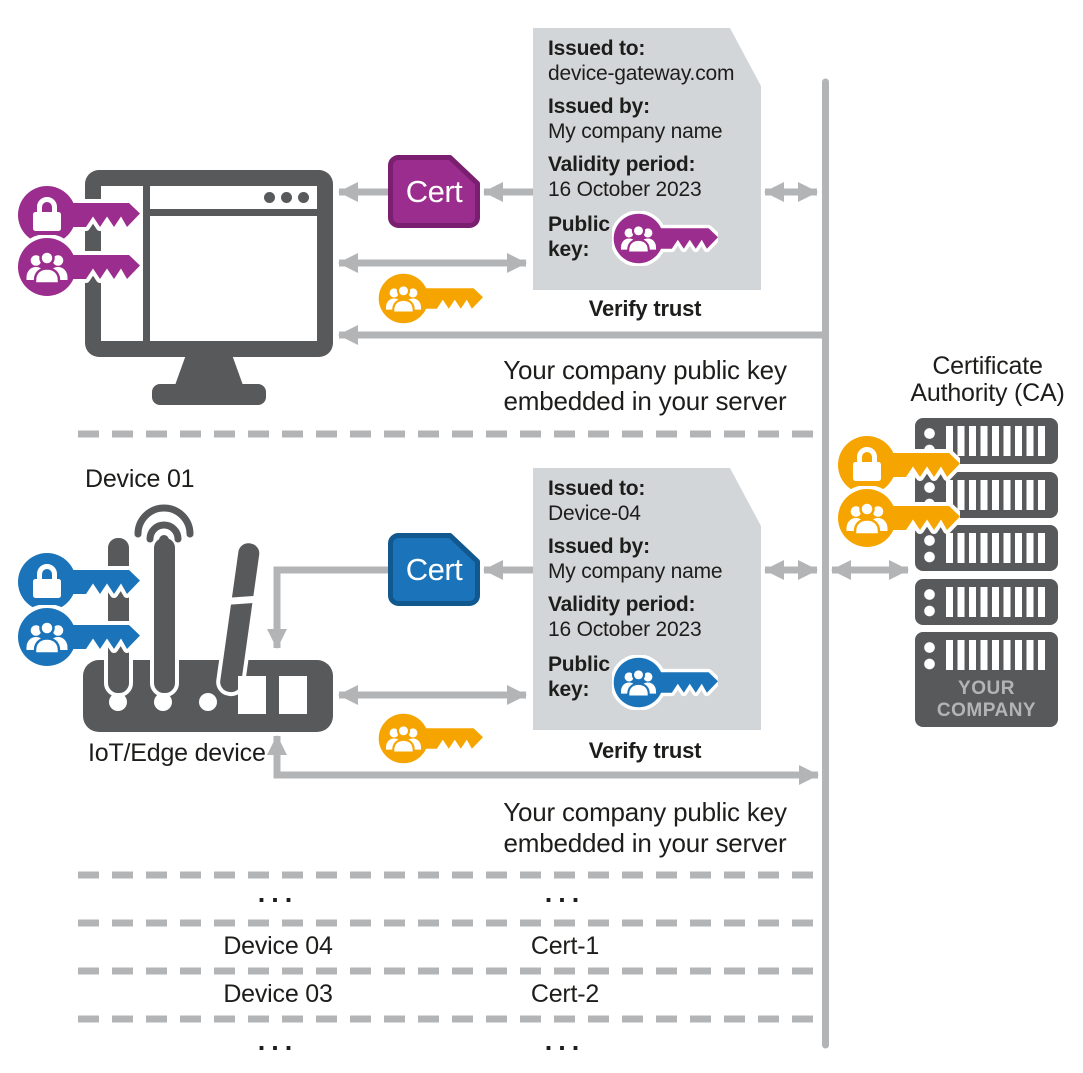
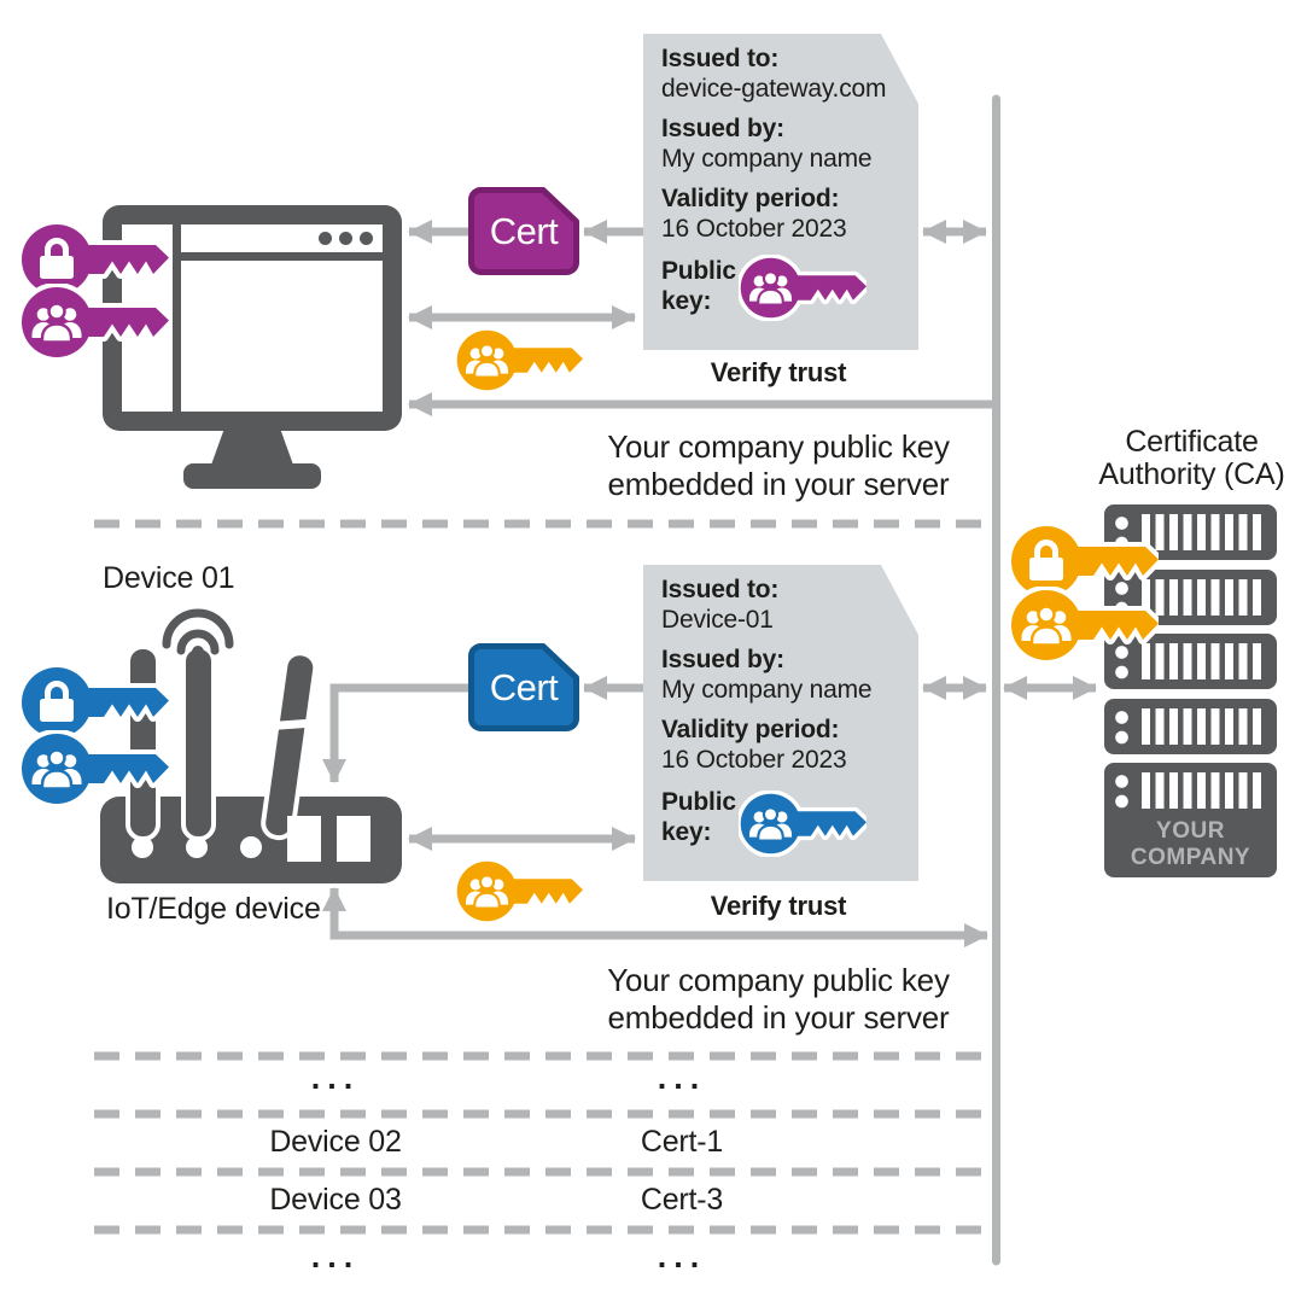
  Cert
  Issued to:
  device-gateway.com
  Issued by:
  My company name
  Validity period:
  16 October 2023
  Public key:
  Verify trust
  Your company public key
  embedded in your server
  Certificate
  Authority (CA)
  YOUR
  COMPANY
  Device 01
  IoT/Edge device
  Cert
  Issued to:
- Device-04
+ Device-01
  Issued by:
  My company name
  Validity period:
  16 October 2023
  Public key:
  Verify trust
  Your company public key
  embedded in your server
  ...
  ...
- Device 04
+ Device 02
  Cert-1
  Device 03
- Cert-2
+ Cert-3
  ...
  ...
